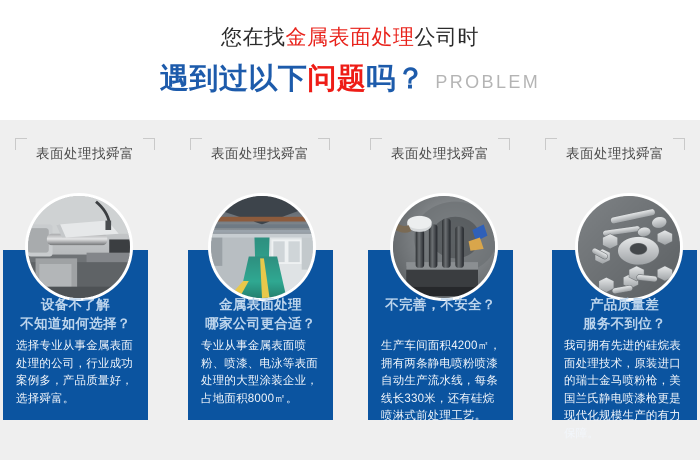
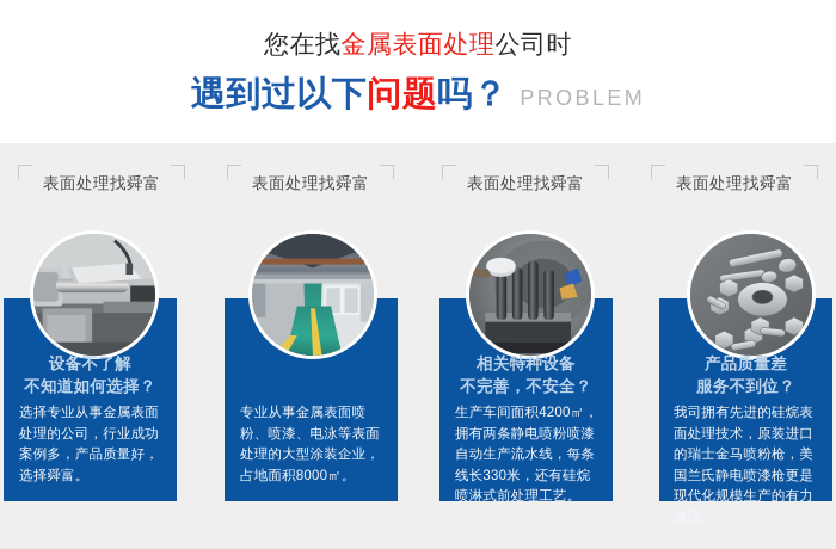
  您在找金属表面处理公司时
  遇到过以下问题吗？ PROBLEM
  表面处理找舜富
  设备不了解
  不知道如何选择？
  选择专业从事金属表面处理的公司，行业成功案例多，产品质量好，选择舜富。
  表面处理找舜富
- 金属表面处理
- 哪家公司更合适？
  专业从事金属表面喷粉、喷漆、电泳等表面处理的大型涂装企业，占地面积8000㎡。
  表面处理找舜富
+ 相关特种设备
  不完善，不安全？
  生产车间面积4200㎡，拥有两条静电喷粉喷漆自动生产流水线，每条线长330米，还有硅烷喷淋式前处理工艺。
  表面处理找舜富
  产品质量差
  服务不到位？
  我司拥有先进的硅烷表面处理技术，原装进口的瑞士金马喷粉枪，美国兰氏静电喷漆枪更是现代化规模生产的有力
